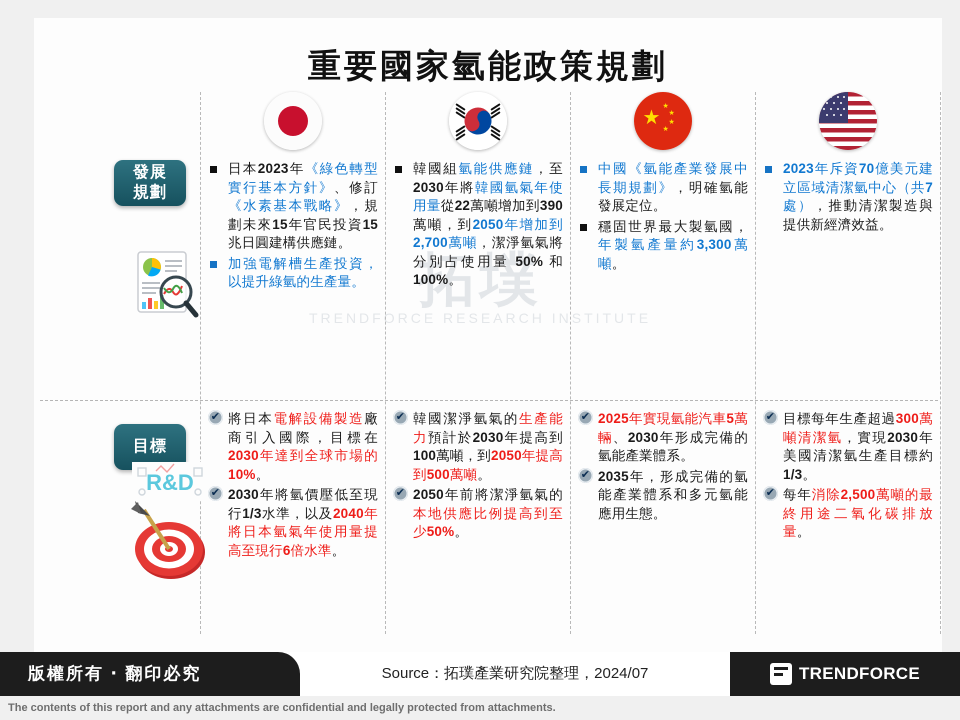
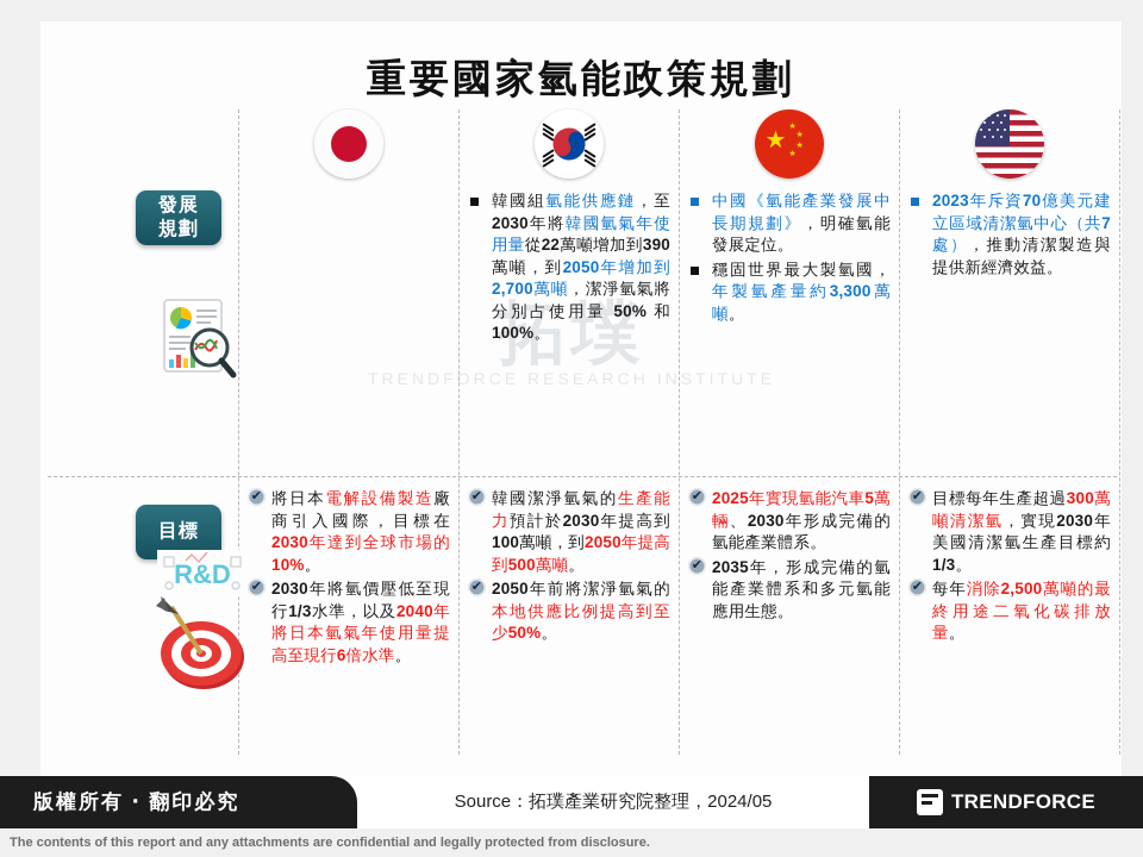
  重要國家氫能政策規劃
  TRENDFORCE RESEARCH INSTITUTE
  ★
  發展
  規劃
  目標
  R&D
- 日本2023年《綠色轉型實行基本方針》、修訂《水素基本戰略》，規劃未來15年官民投資15兆日圓建構供應鏈。
- 加強電解槽生產投資，以提升綠氫的生產量。
  韓國組氫能供應鏈，至2030年將韓國氫氣年使用量從22萬噸增加到390萬噸，到2050年增加到2,700萬噸，潔淨氫氣將分別占使用量 50% 和 100%。
  中國《氫能產業發展中長期規劃》，明確氫能發展定位。
  穩固世界最大製氫國，年製氫產量約3,300萬噸。
  2023年斥資70億美元建立區域清潔氫中心（共7處），推動清潔製造與提供新經濟效益。
  將日本電解設備製造廠商引入國際，目標在2030年達到全球市場的10%。
  2030年將氫價壓低至現行1/3水準，以及2040年將日本氫氣年使用量提高至現行6倍水準。
  韓國潔淨氫氣的生產能力預計於2030年提高到100萬噸，到2050年提高到500萬噸。
  2050年前將潔淨氫氣的本地供應比例提高到至少50%。
  2025年實現氫能汽車5萬輛、2030年形成完備的氫能產業體系。
  2035年，形成完備的氫能產業體系和多元氫能應用生態。
  目標每年生產超過300萬噸清潔氫，實現2030年美國清潔氫生產目標約1/3。
  每年消除2,500萬噸的最終用途二氧化碳排放量。
  版權所有 ‧ 翻印必究
- Source：拓璞產業研究院整理，2024/07
+ Source：拓璞產業研究院整理，2024/05
  TRENDFORCE
- The contents of this report and any attachments are confidential and legally protected from attachments.
+ The contents of this report and any attachments are confidential and legally protected from disclosure.
